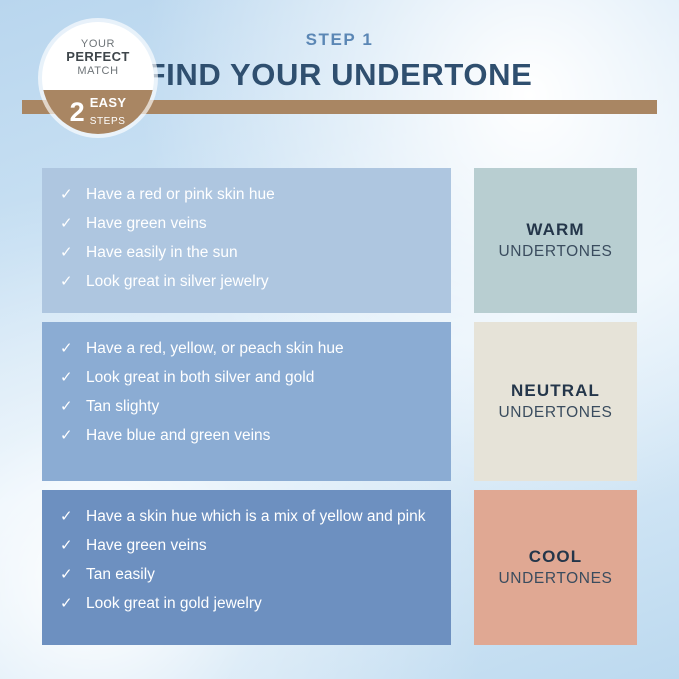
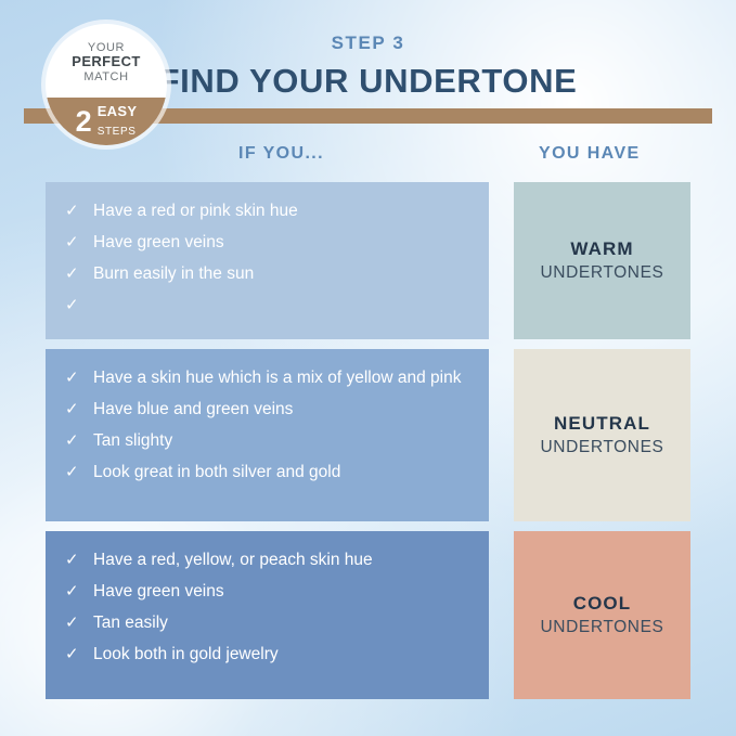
- STEP 1
+ STEP 3
  FIND YOUR UNDERTONE
  YOUR
  PERFECT
  MATCH
  2
  EASY
  STEPS
+ IF YOU...
+ YOU HAVE
  ✓
  Have a red or pink skin hue
  ✓
  Have green veins
  ✓
- Have easily in the sun
+ Burn easily in the sun
  ✓
- Look great in silver jewelry
  WARM
  UNDERTONES
  ✓
- Have a red, yellow, or peach skin hue
+ Have a skin hue which is a mix of yellow and pink
  ✓
- Look great in both silver and gold
+ Have blue and green veins
  ✓
  Tan slighty
  ✓
- Have blue and green veins
+ Look great in both silver and gold
  NEUTRAL
  UNDERTONES
  ✓
- Have a skin hue which is a mix of yellow and pink
+ Have a red, yellow, or peach skin hue
  ✓
  Have green veins
  ✓
  Tan easily
  ✓
- Look great in gold jewelry
+ Look both in gold jewelry
  COOL
  UNDERTONES
